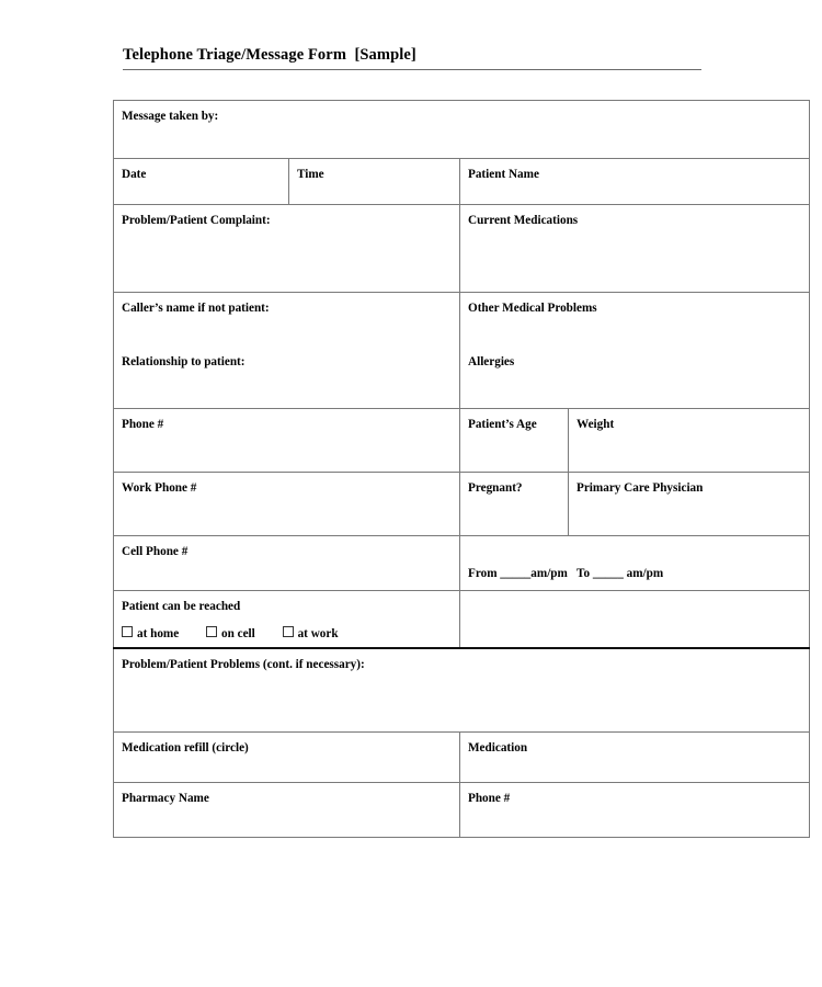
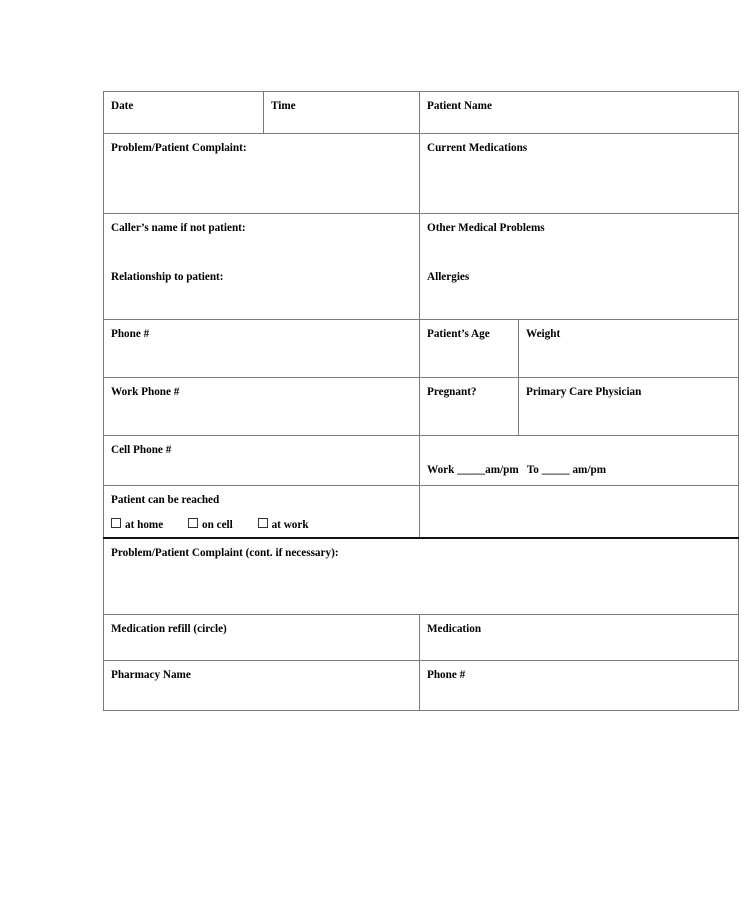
- Telephone Triage/Message Form [Sample]
- Message taken by:
  Date	Time	Patient Name
  Problem/Patient Complaint:	Current Medications
  Caller’s name if not patient: Relationship to patient:	Other Medical Problems Allergies
  Phone #	Patient’s Age	Weight
  Work Phone #	Pregnant?	Primary Care Physician
- Cell Phone #	From _____am/pm To _____ am/pm
+ Cell Phone #	Work _____am/pm To _____ am/pm
  Patient can be reached at home on cell at work
- Problem/Patient Problems (cont. if necessary):
+ Problem/Patient Complaint (cont. if necessary):
  Medication refill (circle)	Medication
  Pharmacy Name	Phone #
